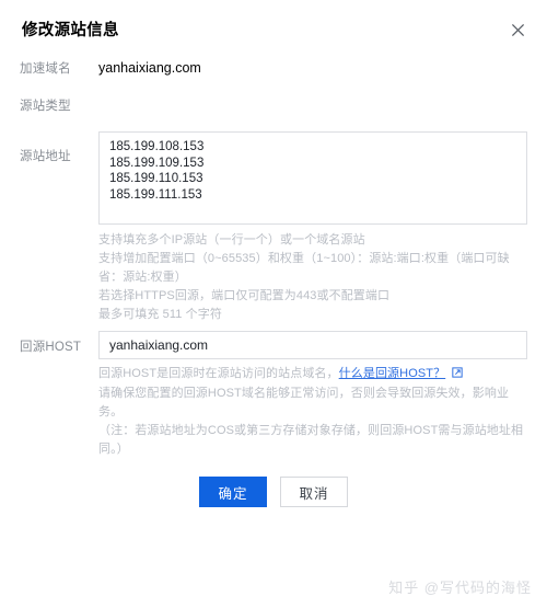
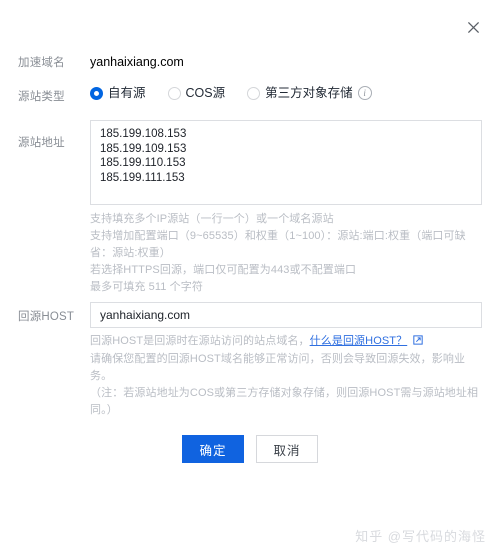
- 修改源站信息
  加速域名
  yanhaixiang.com
  源站类型
+ 自有源
+ COS源
+ 第三方对象存储
+ i
  源站地址
  185.199.108.153
  185.199.109.153
  185.199.110.153
  185.199.111.153
  支持填充多个IP源站（一行一个）或一个域名源站
- 支持增加配置端口（0~65535）和权重（1~100）：源站:端口:权重（端口可缺省：源站:权重）
+ 支持增加配置端口（9~65535）和权重（1~100）：源站:端口:权重（端口可缺省：源站:权重）
  若选择HTTPS回源，端口仅可配置为443或不配置端口
  最多可填充 511 个字符
  回源HOST
  yanhaixiang.com
  回源HOST是回源时在源站访问的站点域名，什么是回源HOST？
  请确保您配置的回源HOST域名能够正常访问，否则会导致回源失效，影响业务。
  （注：若源站地址为COS或第三方存储对象存储，则回源HOST需与源站地址相同。）
  确定
  取消
  知乎 @写代码的海怪
